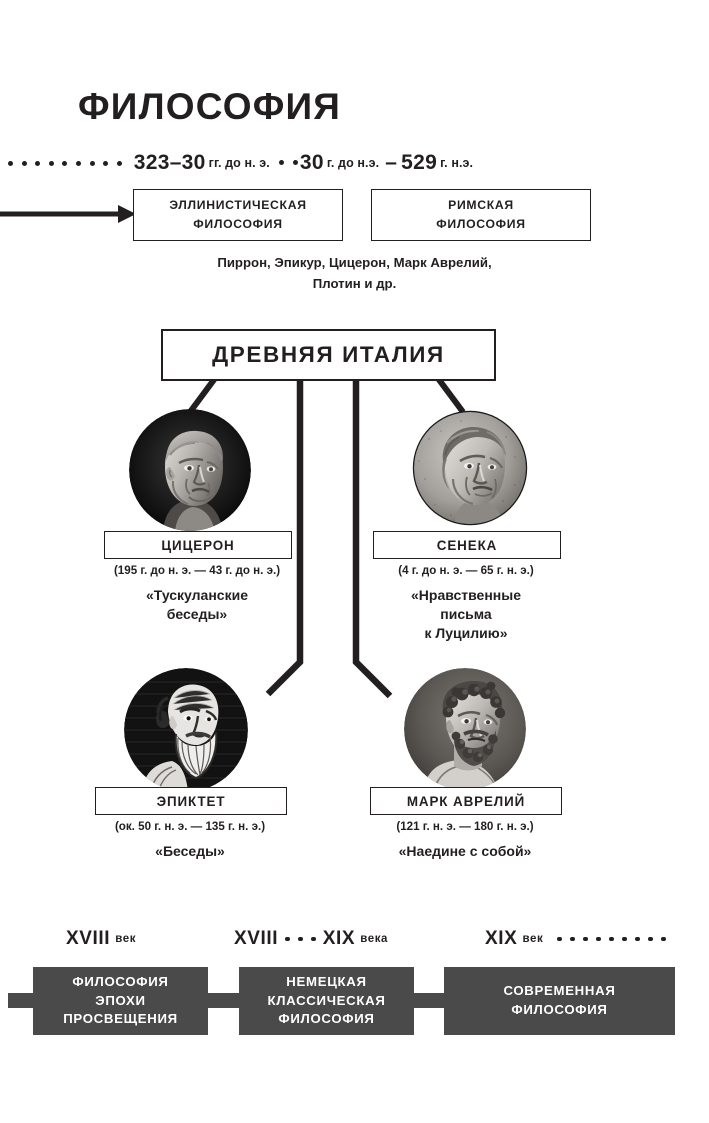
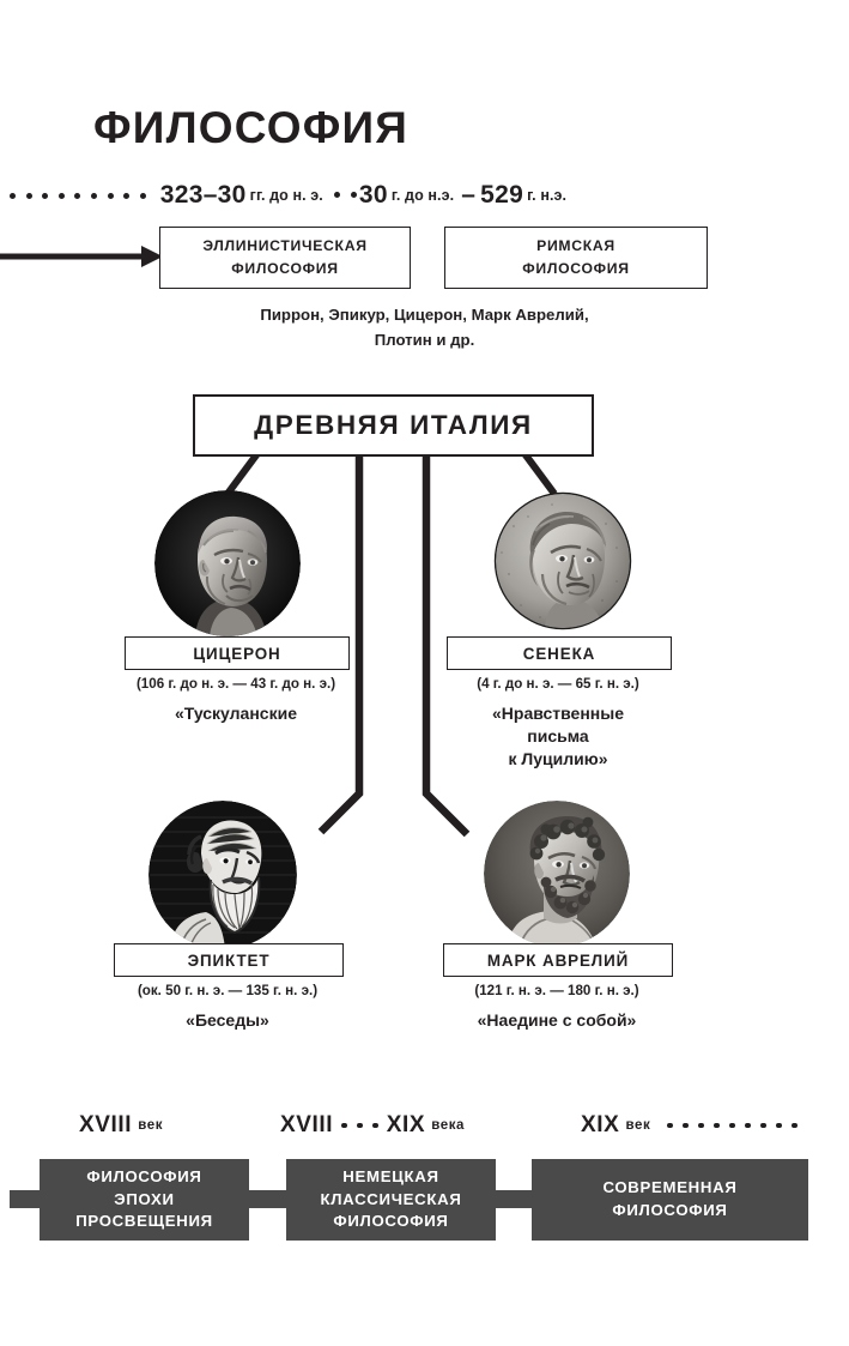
  ФИЛОСОФИЯ
  323–30
  гг. до н. э.
  30
  г. до н.э.
  –
  529
  г. н.э.
  ЭЛЛИНИСТИЧЕСКАЯ
  ФИЛОСОФИЯ
  РИМСКАЯ
  ФИЛОСОФИЯ
  Пиррон, Эпикур, Цицерон, Марк Аврелий,
  Плотин и др.
  ДРЕВНЯЯ ИТАЛИЯ
  ЦИЦЕРОН
- (195 г. до н. э. — 43 г. до н. э.)
+ (106 г. до н. э. — 43 г. до н. э.)
  «Тускуланские
- беседы»
  СЕНЕКА
  (4 г. до н. э. — 65 г. н. э.)
  «Нравственные
  письма
  к Луцилию»
  ЭПИКТЕТ
  (ок. 50 г. н. э. — 135 г. н. э.)
  «Беседы»
  МАРК АВРЕЛИЙ
  (121 г. н. э. — 180 г. н. э.)
  «Наедине с собой»
  XVIII
  век
  XVIII
  XIX
  века
  XIX
  век
  ФИЛОСОФИЯ
  ЭПОХИ
  ПРОСВЕЩЕНИЯ
  НЕМЕЦКАЯ
  КЛАССИЧЕСКАЯ
  ФИЛОСОФИЯ
  СОВРЕМЕННАЯ
  ФИЛОСОФИЯ
